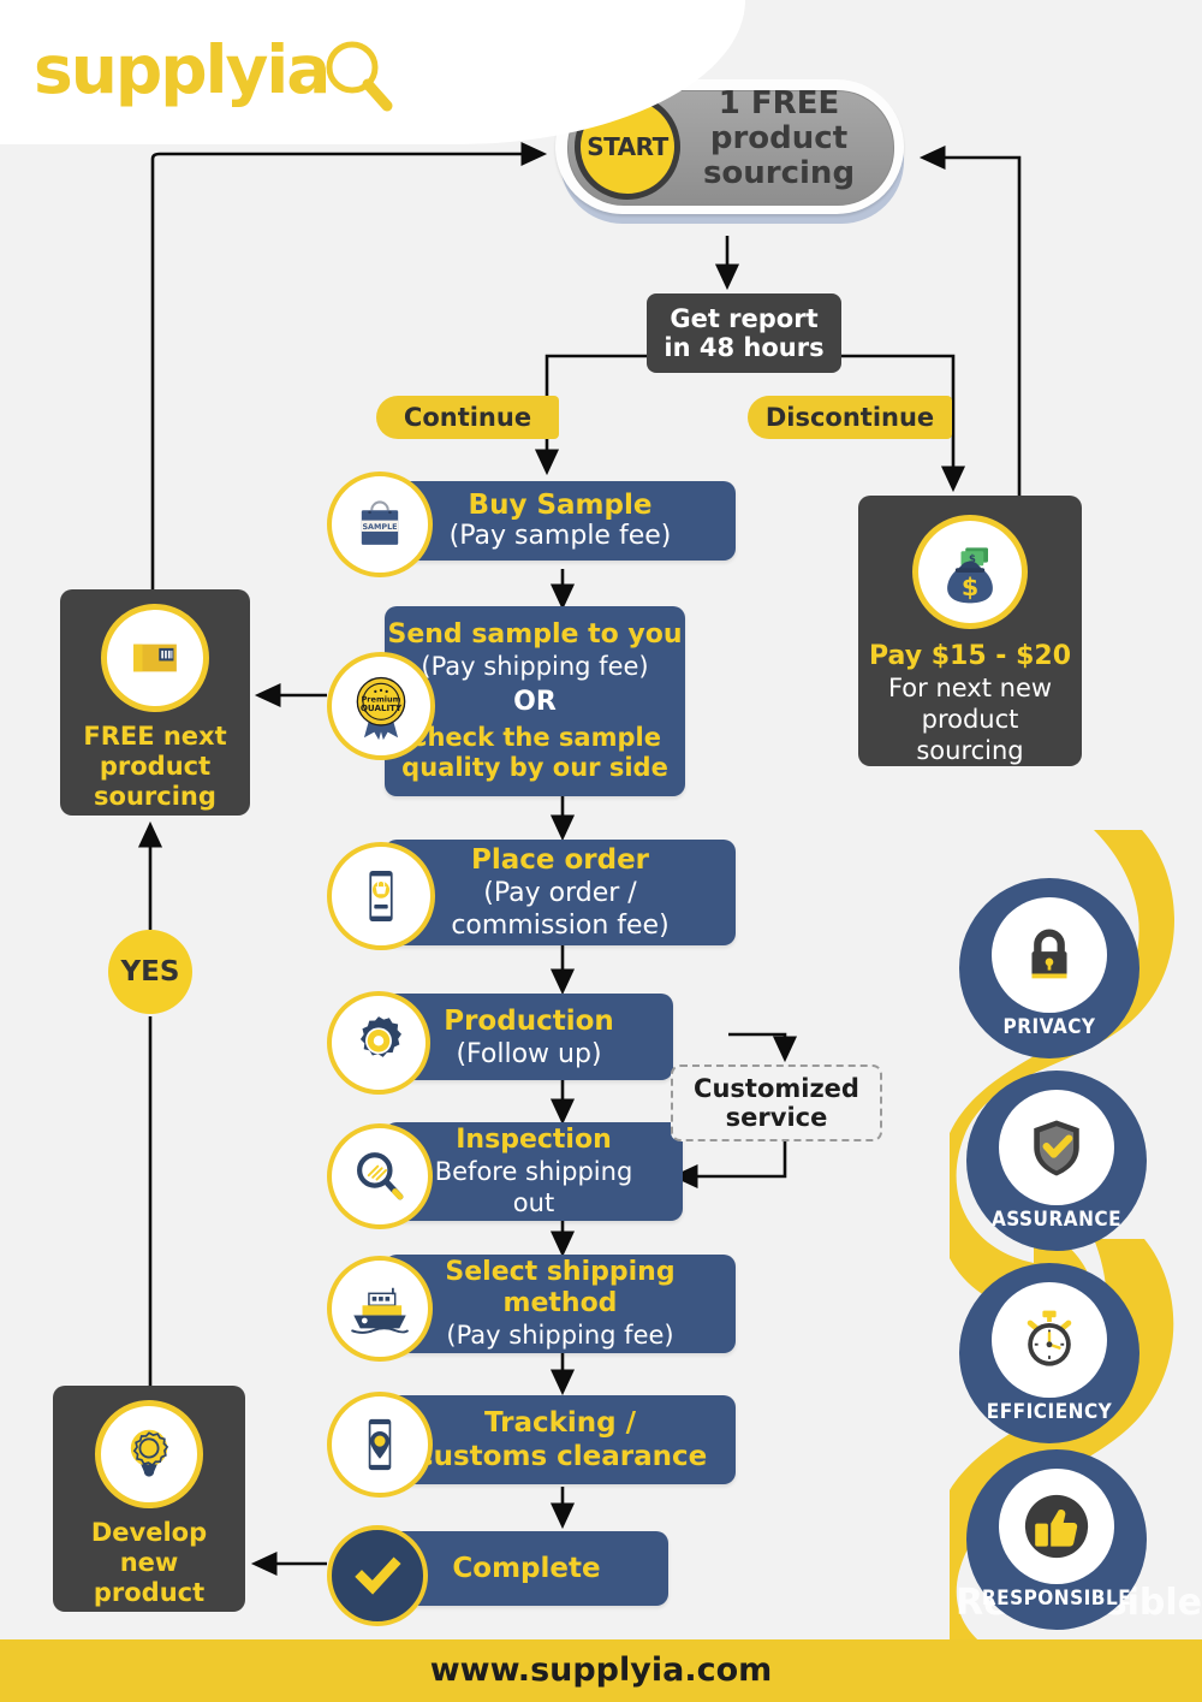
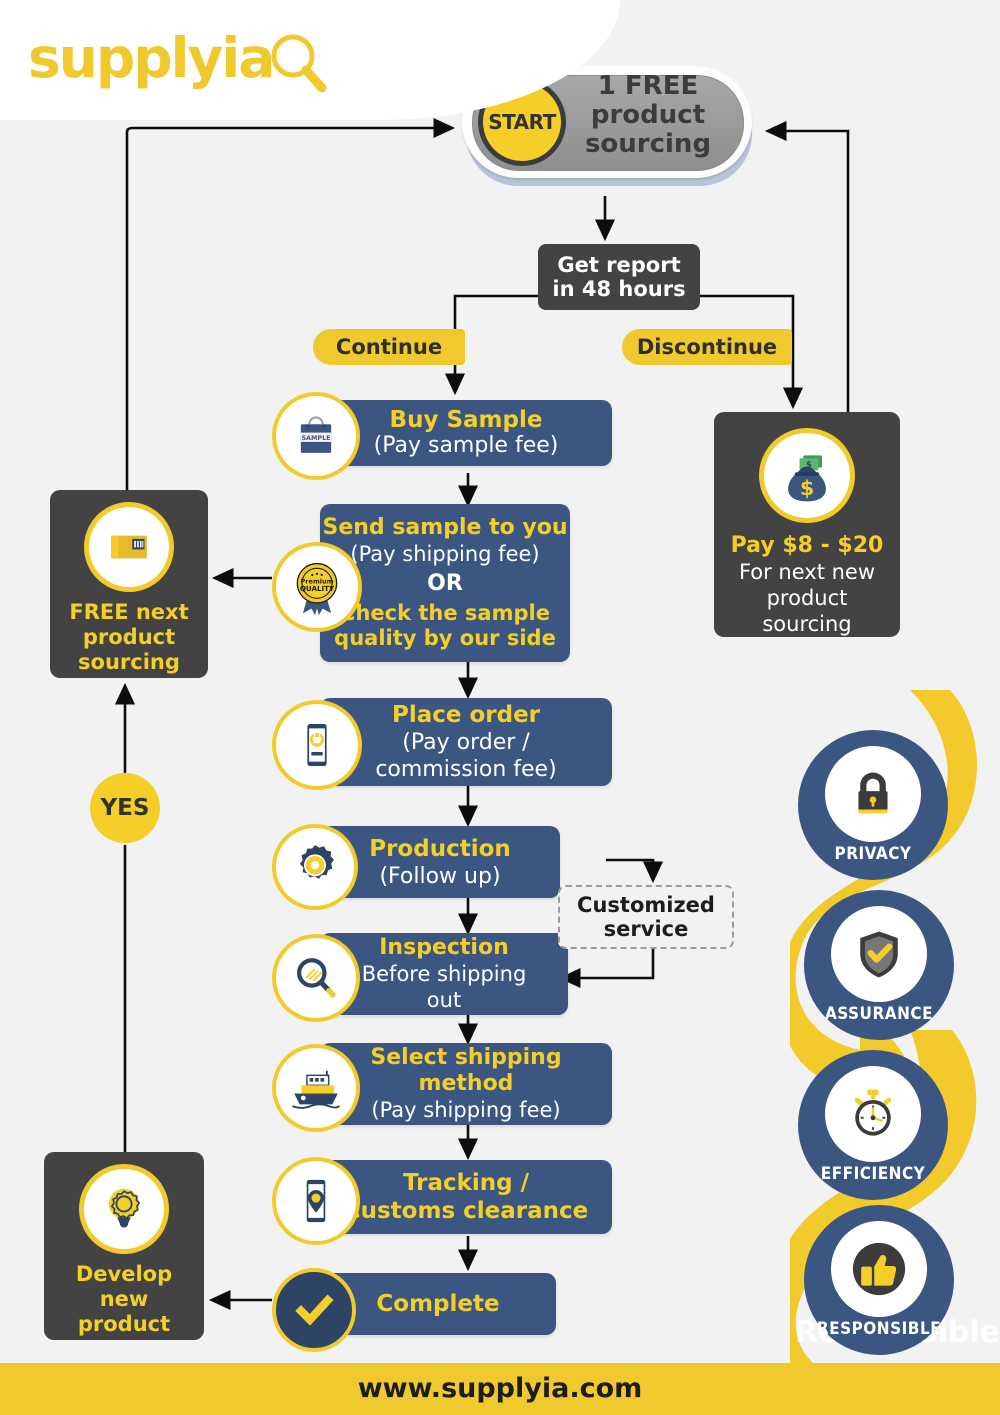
  supplyia
  START
  1 FREE
  product
  sourcing
  Get report
  in 48 hours
  Continue
  Discontinue
  Buy Sample
  (Pay sample fee)
  SAMPLE
  Send sample to you
  (Pay shipping fee)
  OR
  heck the sample
  quality by our side
  Premium
  QUALITY
  Place order
  (Pay order /
  commission fee)
  Production
  (Follow up)
  Inspection
  Before shipping
  out
  Select shipping
  method
  (Pay shipping fee)
  Tracking /
  ustoms clearance
  Complete
  $
  $
- Pay $15 - $20
+ Pay $8 - $20
  For next new
  product
  sourcing
  FREE next
  product
  sourcing
  YES
  Develop
  new
  product
  Customized
  service
  PRIVACY
  ASSURANCE
  EFFICIENCY
  RESPONSIBLE
  www.supplyia.com
